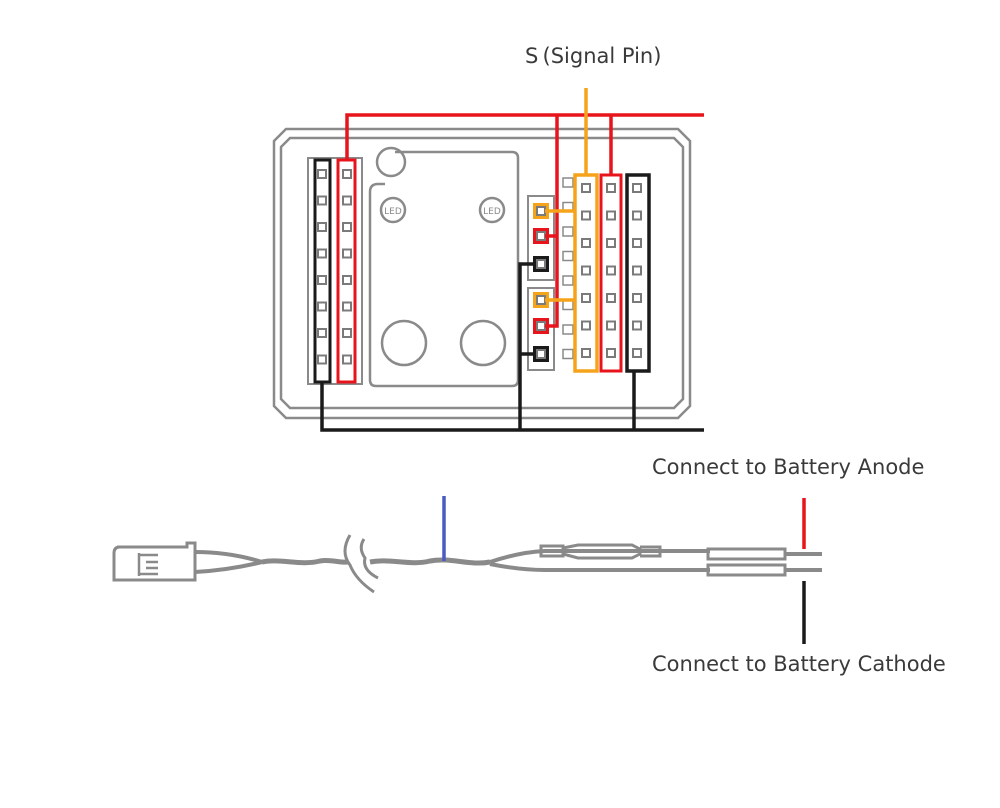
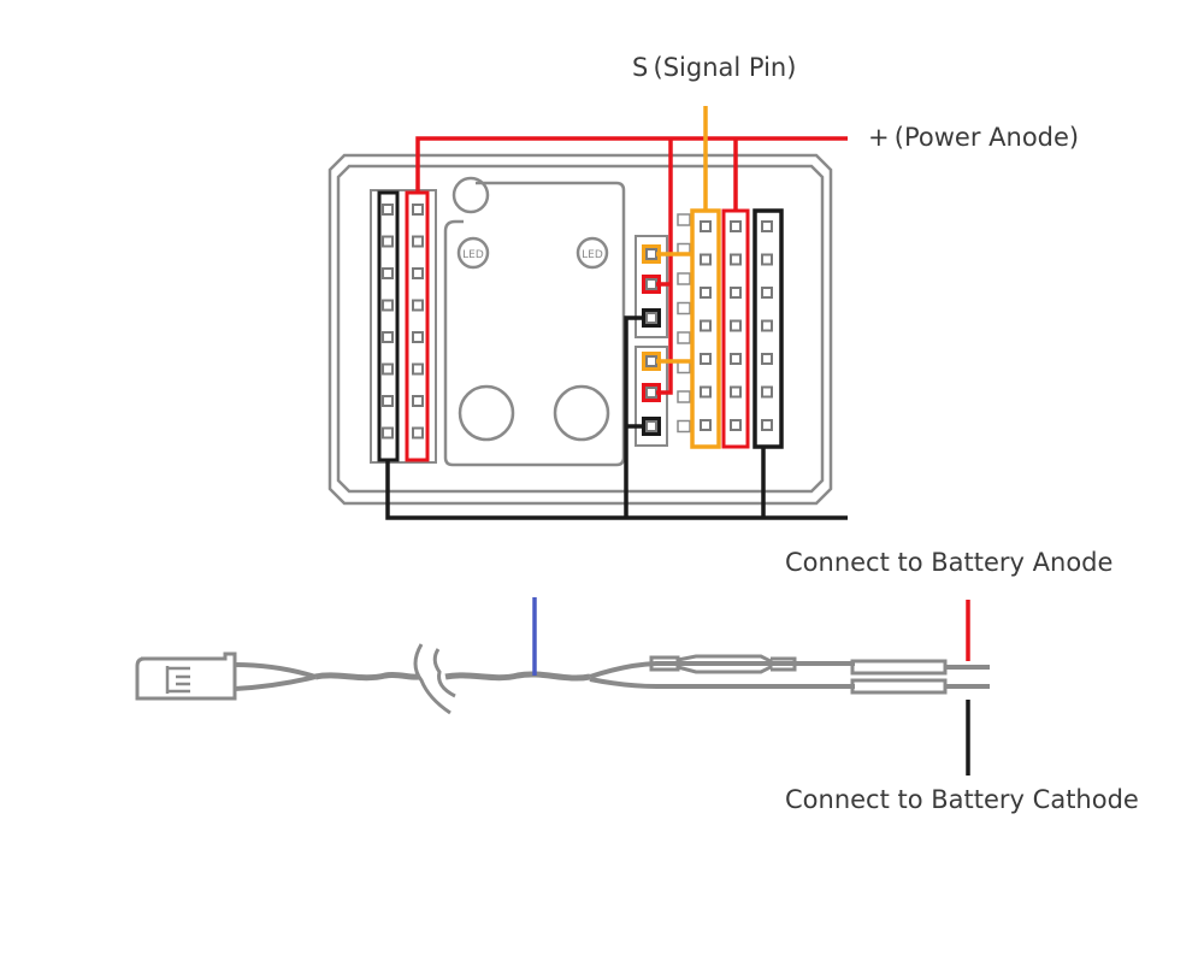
  LED
  LED
  S (Signal Pin)
+ + (Power Anode)
  Connect to Battery Anode
  Connect to Battery Cathode
